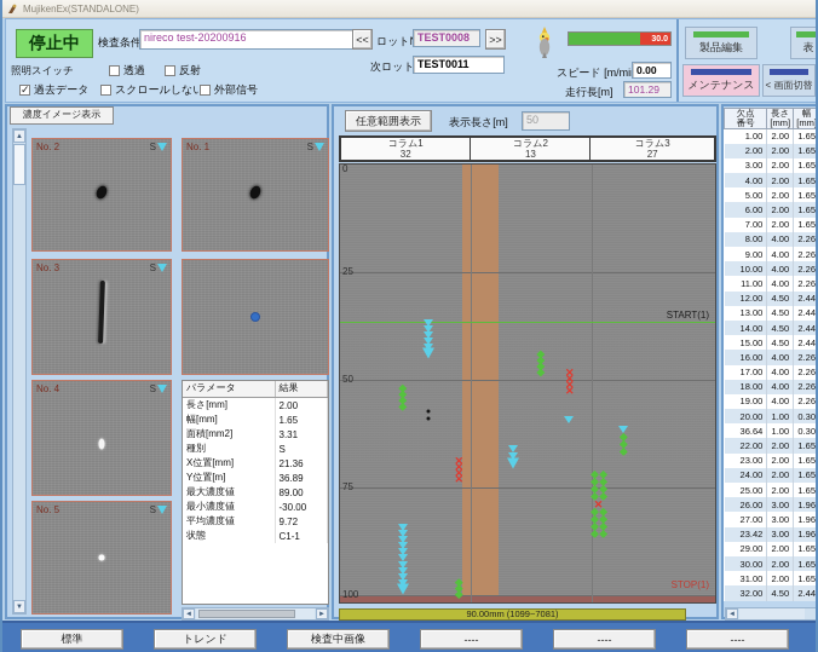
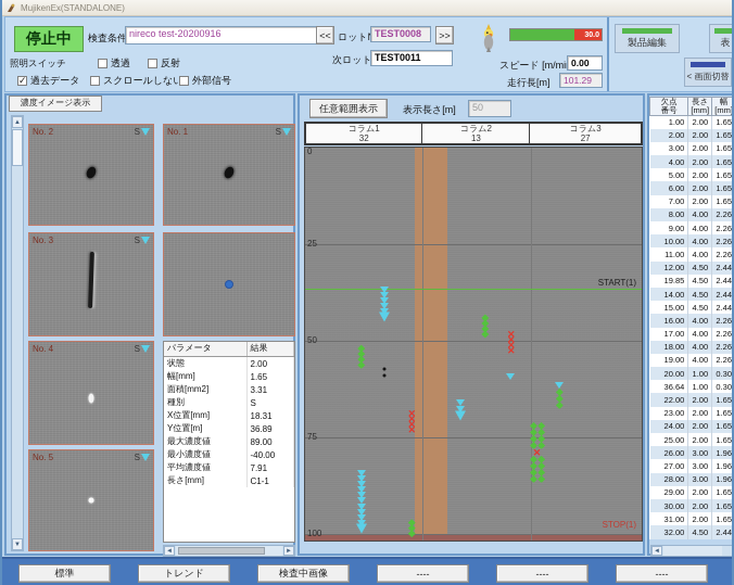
  MujikenEx(STANDALONE)
  停止中
  検査条件
  nireco test-20200916
  照明スイッチ
  透過
  反射
  過去データ
  スクロールしない
  外部信号
  <<
  TEST0008
  >>
  TEST0011
  スピード [m/mi
  0.00
  走行長[m]
  101.29
  製品編集
  表
- メンテナンス
  < 画面切替
  濃度イメージ表示
  No. 2
  S
  No. 1
  S
  No. 3
  S
  No. 4
  S
  No. 5
  S
  パラメータ	結果
- 長さ[mm]	2.00
+ 状態	2.00
  幅[mm]	1.65
  面積[mm2]	3.31
  種別	S
- X位置[mm]	21.36
+ X位置[mm]	18.31
  Y位置[m]	36.89
  最大濃度値	89.00
- 最小濃度値	-30.00
+ 最小濃度値	-40.00
- 平均濃度値	9.72
+ 平均濃度値	7.91
- 状態	C1-1
+ 長さ[mm]	C1-1
  任意範囲表示
  表示長さ[m]
  50
  コラム1
  32
  コラム2
  13
  コラム3
  27
  0
  25
  50
  75
  100
  START(1)
  STOP(1)
  ✕
  ✕
  ✕
  ✕
  ✕
  ✕
  ✕
  ✕
  ✕
- 90.00mm (1099~7081)
  欠点番号	長さ[mm]	幅[mm]
  1.00	2.00	1.65
  2.00	2.00	1.65
  3.00	2.00	1.65
  4.00	2.00	1.65
  5.00	2.00	1.65
  6.00	2.00	1.65
  7.00	2.00	1.65
  8.00	4.00	2.26
  9.00	4.00	2.26
  10.00	4.00	2.26
  11.00	4.00	2.26
  12.00	4.50	2.44
- 13.00	4.50	2.44
+ 19.85	4.50	2.44
  14.00	4.50	2.44
  15.00	4.50	2.44
  16.00	4.00	2.26
  17.00	4.00	2.26
  18.00	4.00	2.26
  19.00	4.00	2.26
  20.00	1.00	0.30
  36.64	1.00	0.30
  22.00	2.00	1.65
  23.00	2.00	1.65
  24.00	2.00	1.65
  25.00	2.00	1.65
  26.00	3.00	1.96
  27.00	3.00	1.96
- 23.42	3.00	1.96
+ 28.00	3.00	1.96
  29.00	2.00	1.65
  30.00	2.00	1.65
  31.00	2.00	1.65
  32.00	4.50	2.44
  標準
  トレンド
  検査中画像
  ----
  ----
  ----
